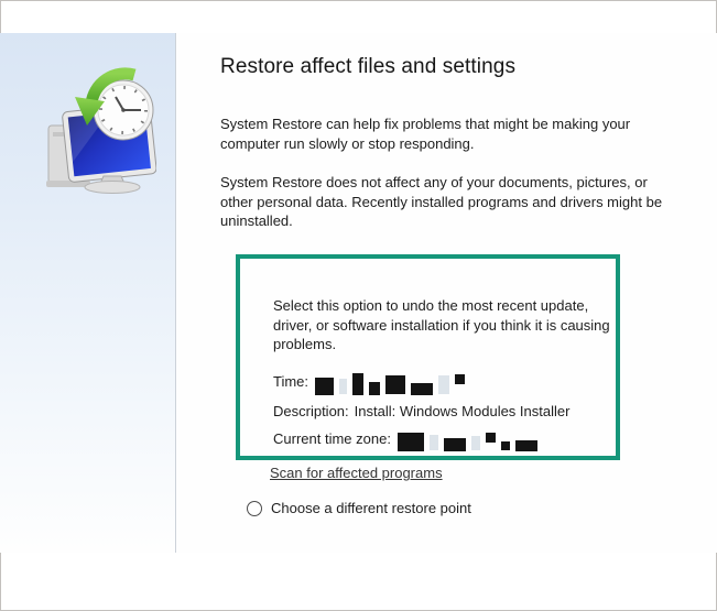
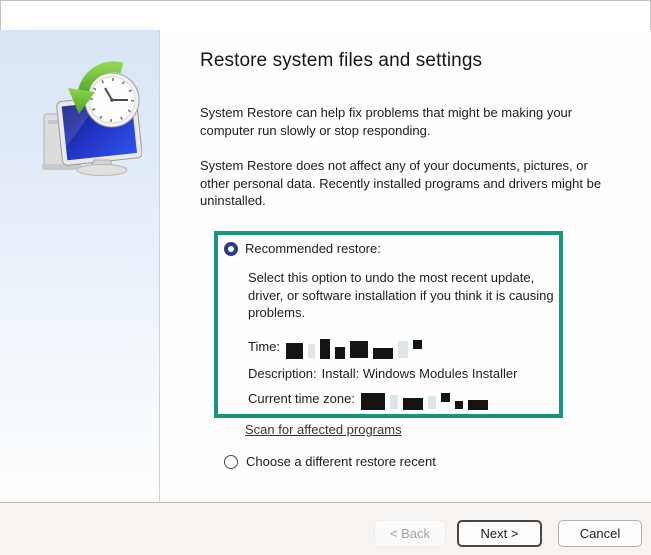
- Restore affect files and settings
+ Restore system files and settings
  System Restore can help fix problems that might be making your
  computer run slowly or stop responding.
  System Restore does not affect any of your documents, pictures, or
  other personal data. Recently installed programs and drivers might be
  uninstalled.
+ Recommended restore:
  Select this option to undo the most recent update,
  driver, or software installation if you think it is causing
  problems.
  Time:
  Description:
  Install: Windows Modules Installer
  Current time zone:
  Scan for affected programs
- Choose a different restore point
+ Choose a different restore recent
+ < Back
+ Next >
+ Cancel
